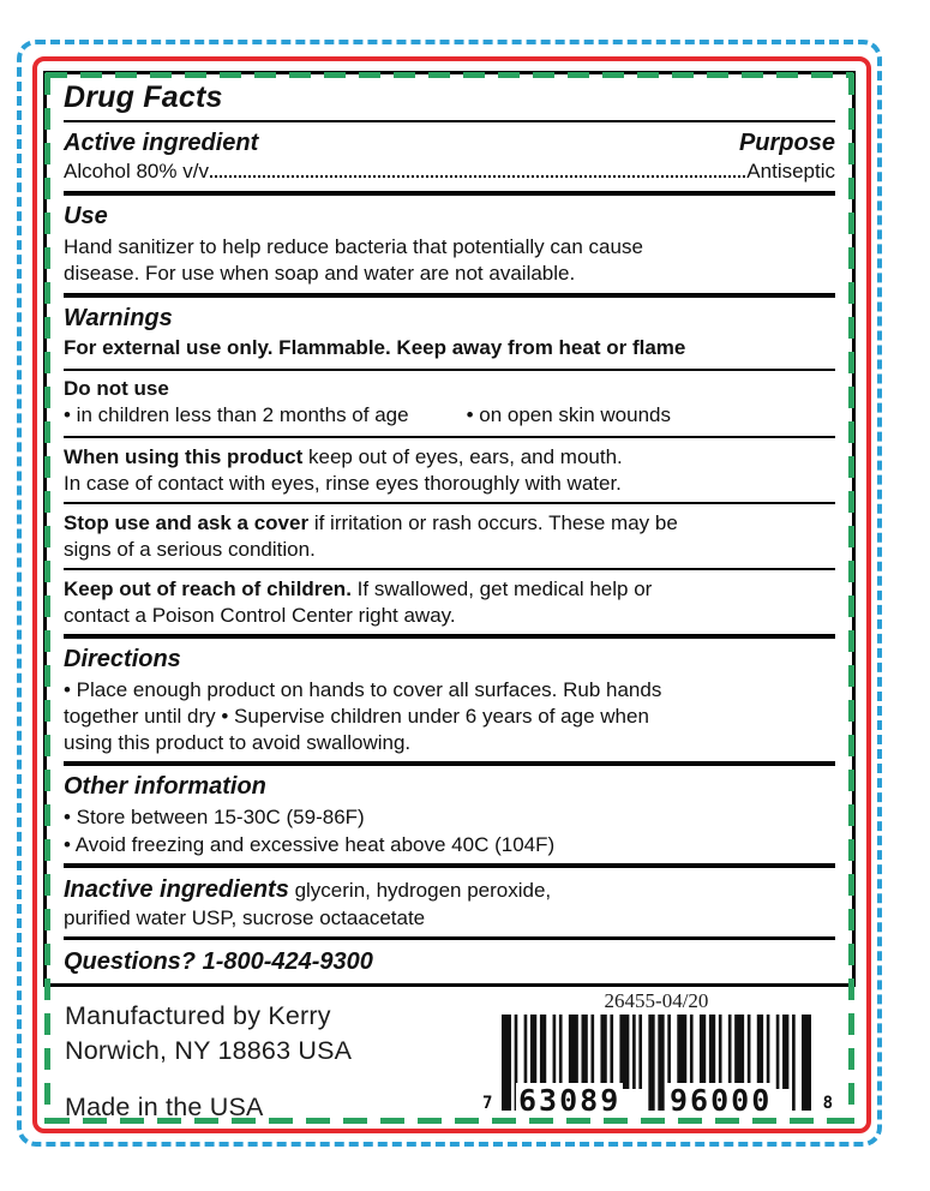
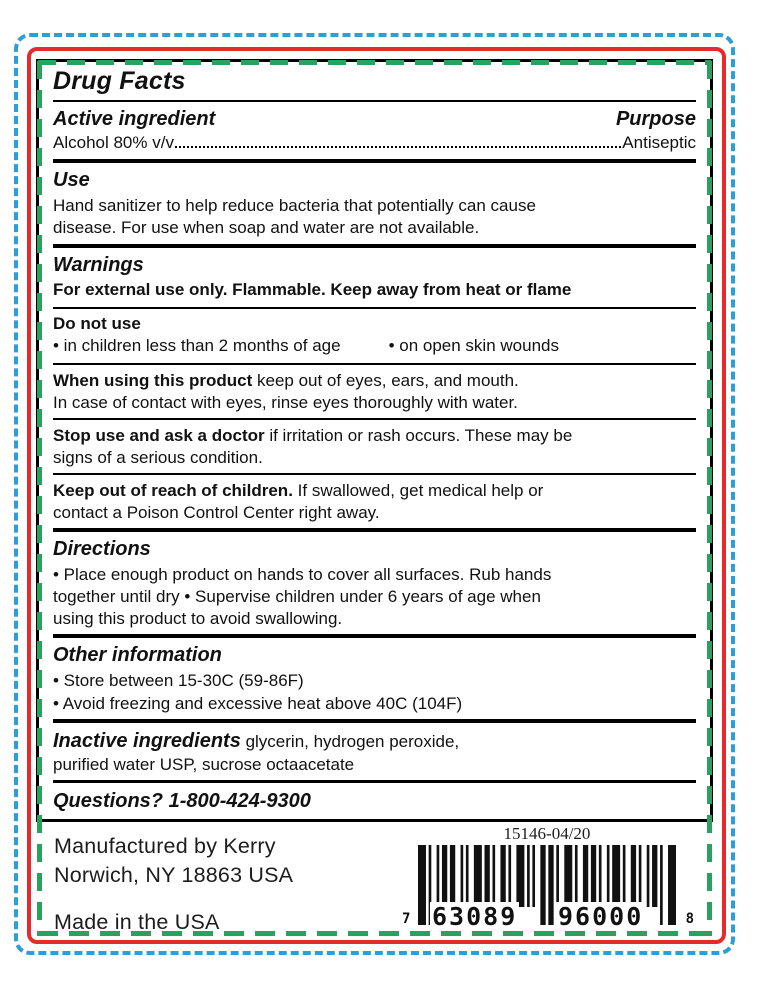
  Drug Facts
  Active ingredient
  Purpose
  Alcohol 80% v/v
  Antiseptic
  Use
  Hand sanitizer to help reduce bacteria that potentially can cause
  disease. For use when soap and water are not available.
  Warnings
  For external use only. Flammable. Keep away from heat or flame
  Do not use
  • in children less than 2 months of age
  • on open skin wounds
  When using this product keep out of eyes, ears, and mouth.
  In case of contact with eyes, rinse eyes thoroughly with water.
- Stop use and ask a cover if irritation or rash occurs. These may be
+ Stop use and ask a doctor if irritation or rash occurs. These may be
  signs of a serious condition.
  Keep out of reach of children. If swallowed, get medical help or
  contact a Poison Control Center right away.
  Directions
  • Place enough product on hands to cover all surfaces. Rub hands
  together until dry • Supervise children under 6 years of age when
  using this product to avoid swallowing.
  Other information
  • Store between 15-30C (59-86F)
  • Avoid freezing and excessive heat above 40C (104F)
  Inactive ingredients glycerin, hydrogen peroxide,
  purified water USP, sucrose octaacetate
  Questions? 1-800-424-9300
  Manufactured by Kerry
  Norwich, NY 18863 USA
  Made in the USA
- 26455-04/20
+ 15146-04/20
  7
  63089
  96000
  8
